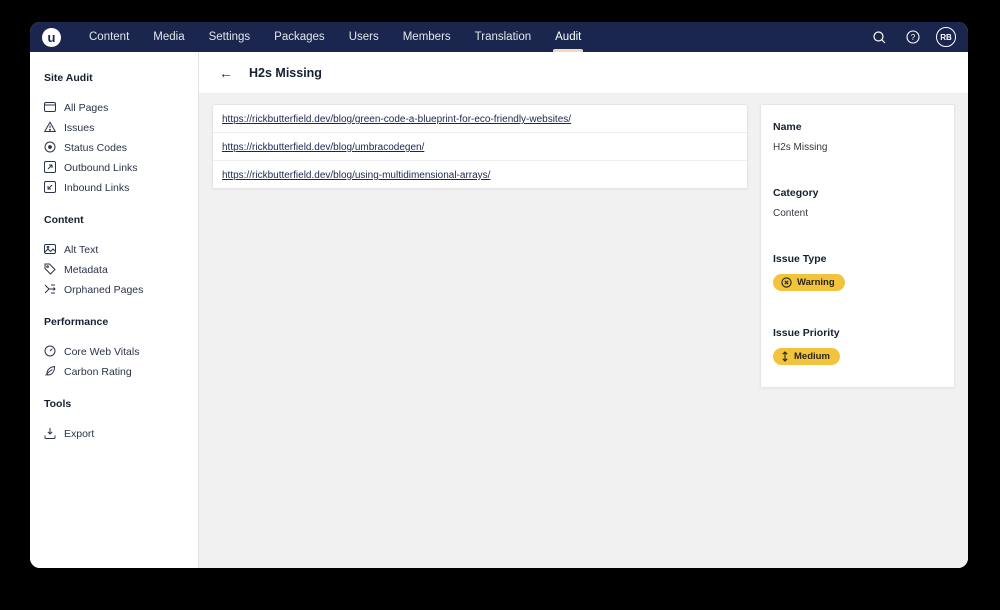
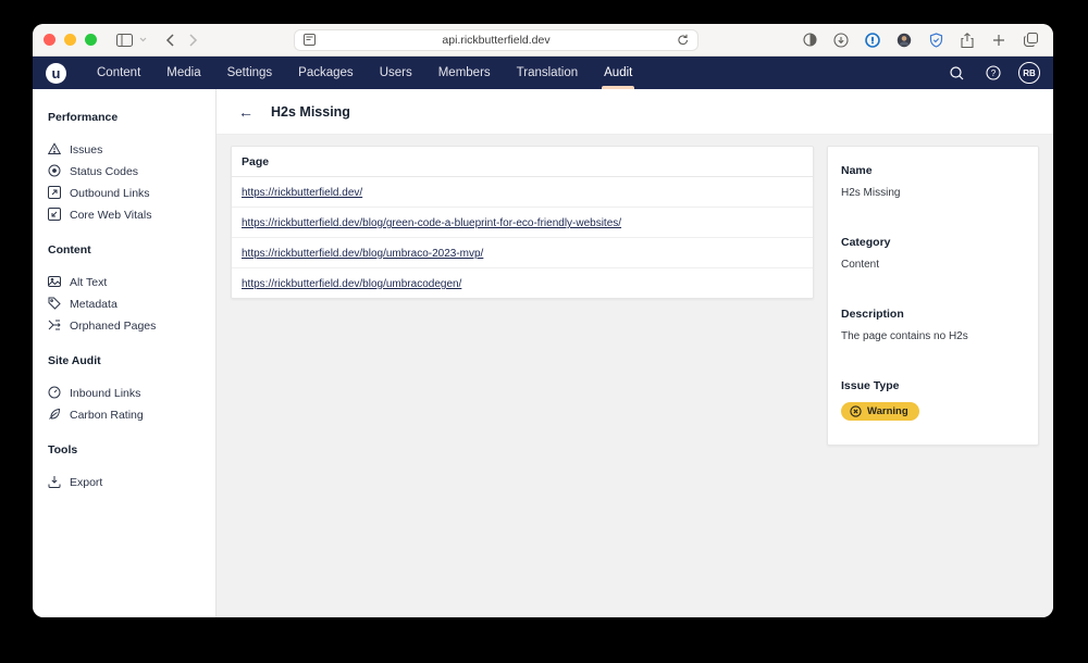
+ api.rickbutterfield.dev
  u
  Content
  Media
  Settings
  Packages
  Users
  Members
  Translation
  Audit
  ?
  RB
- Site Audit
+ Performance
- All Pages
  Issues
  Status Codes
  Outbound Links
- Inbound Links
+ Core Web Vitals
  Content
  Alt Text
  Metadata
  Orphaned Pages
- Performance
+ Site Audit
- Core Web Vitals
+ Inbound Links
  Carbon Rating
  Tools
  Export
  ←
  H2s Missing
+ Page
+ https://rickbutterfield.dev/
  https://rickbutterfield.dev/blog/green-code-a-blueprint-for-eco-friendly-websites/
+ https://rickbutterfield.dev/blog/umbraco-2023-mvp/
  https://rickbutterfield.dev/blog/umbracodegen/
- https://rickbutterfield.dev/blog/using-multidimensional-arrays/
  Name
  H2s Missing
  Category
  Content
+ Description
+ The page contains no H2s
  Issue Type
  Warning
- Issue Priority
- Medium
